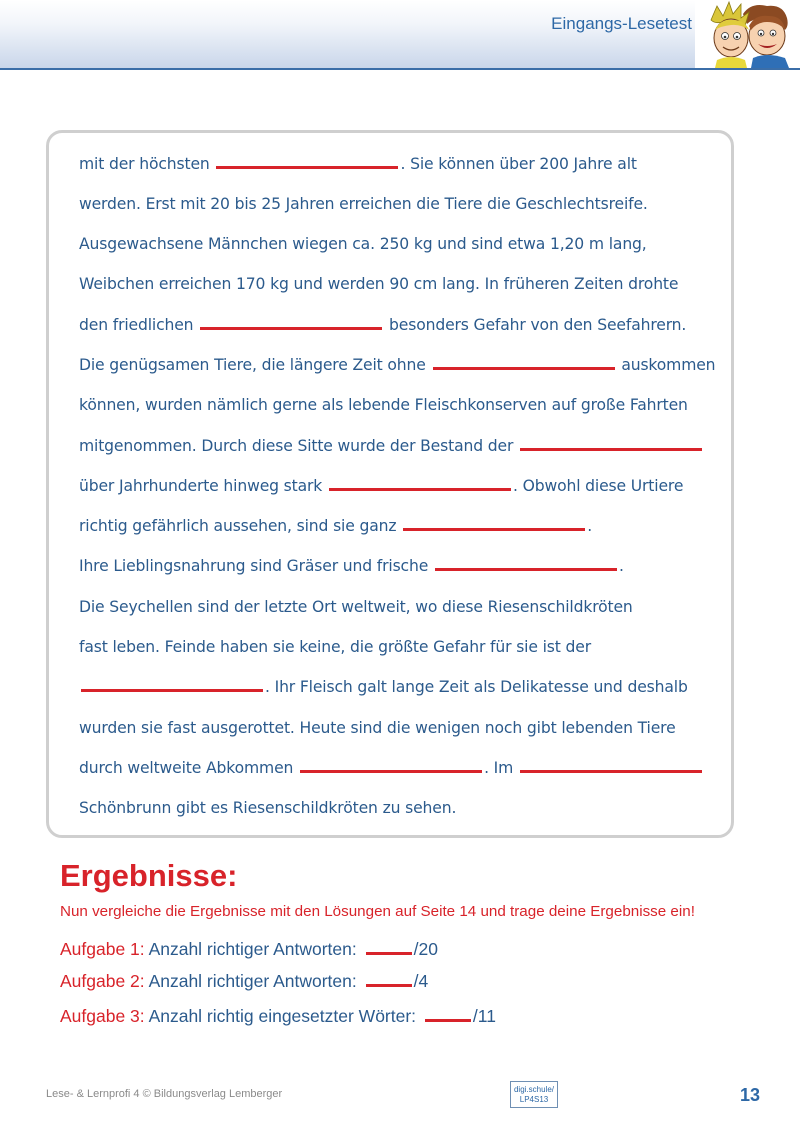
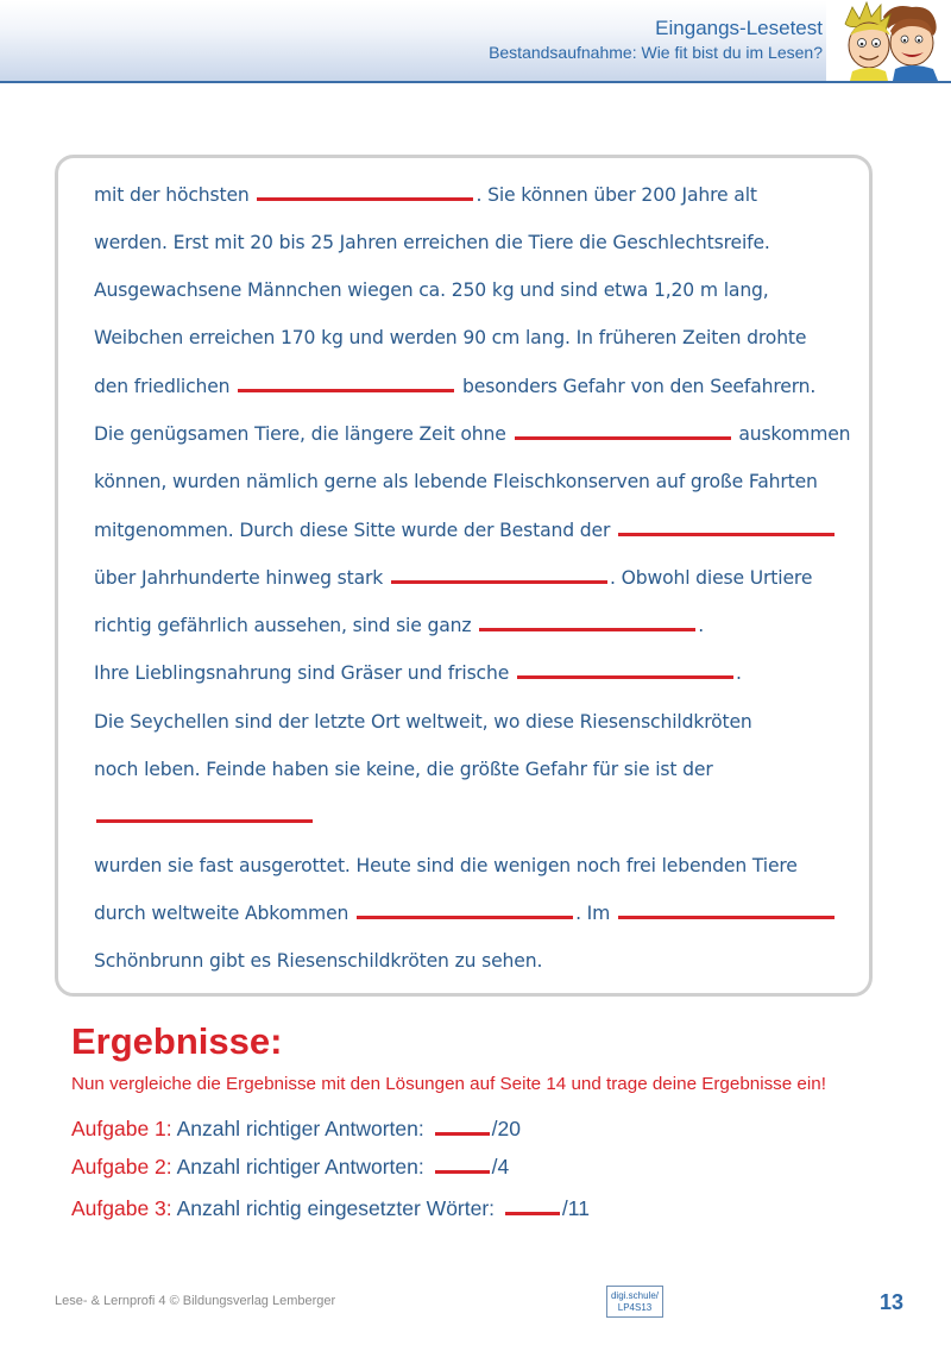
  Eingangs-Lesetest
+ Bestandsaufnahme: Wie fit bist du im Lesen?
  mit der höchsten . Sie können über 200 Jahre alt
  werden. Erst mit 20 bis 25 Jahren erreichen die Tiere die Geschlechtsreife.
  Ausgewachsene Männchen wiegen ca. 250 kg und sind etwa 1,20 m lang,
  Weibchen erreichen 170 kg und werden 90 cm lang. In früheren Zeiten drohte
  den friedlichen besonders Gefahr von den Seefahrern.
  Die genügsamen Tiere, die längere Zeit ohne auskommen
  können, wurden nämlich gerne als lebende Fleischkonserven auf große Fahrten
  mitgenommen. Durch diese Sitte wurde der Bestand der
  über Jahrhunderte hinweg stark . Obwohl diese Urtiere
  richtig gefährlich aussehen, sind sie ganz .
  Ihre Lieblingsnahrung sind Gräser und frische .
  Die Seychellen sind der letzte Ort weltweit, wo diese Riesenschildkröten
- fast leben. Feinde haben sie keine, die größte Gefahr für sie ist der
+ noch leben. Feinde haben sie keine, die größte Gefahr für sie ist der
- . Ihr Fleisch galt lange Zeit als Delikatesse und deshalb
- wurden sie fast ausgerottet. Heute sind die wenigen noch gibt lebenden Tiere
+ wurden sie fast ausgerottet. Heute sind die wenigen noch frei lebenden Tiere
  durch weltweite Abkommen . Im
  Schönbrunn gibt es Riesenschildkröten zu sehen.
  Ergebnisse:
  Nun vergleiche die Ergebnisse mit den Lösungen auf Seite 14 und trage deine Ergebnisse ein!
  Aufgabe 1: Anzahl richtiger Antworten: /20
  Aufgabe 2: Anzahl richtiger Antworten: /4
  Aufgabe 3: Anzahl richtig eingesetzter Wörter: /11
  Lese- & Lernprofi 4 © Bildungsverlag Lemberger
  digi.schule/
  LP4S13
  13
